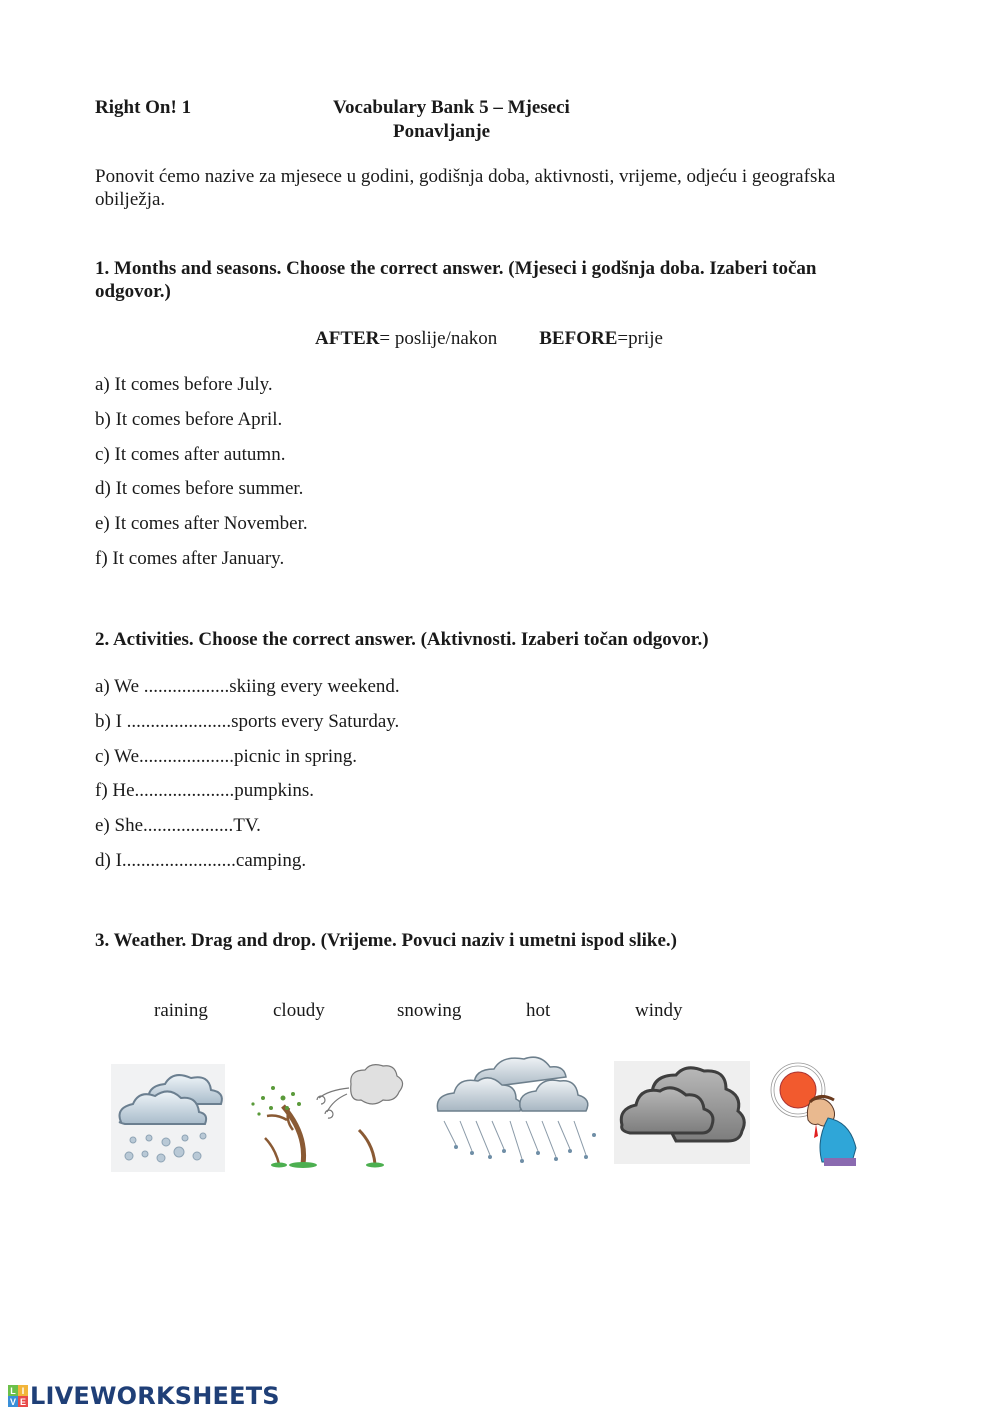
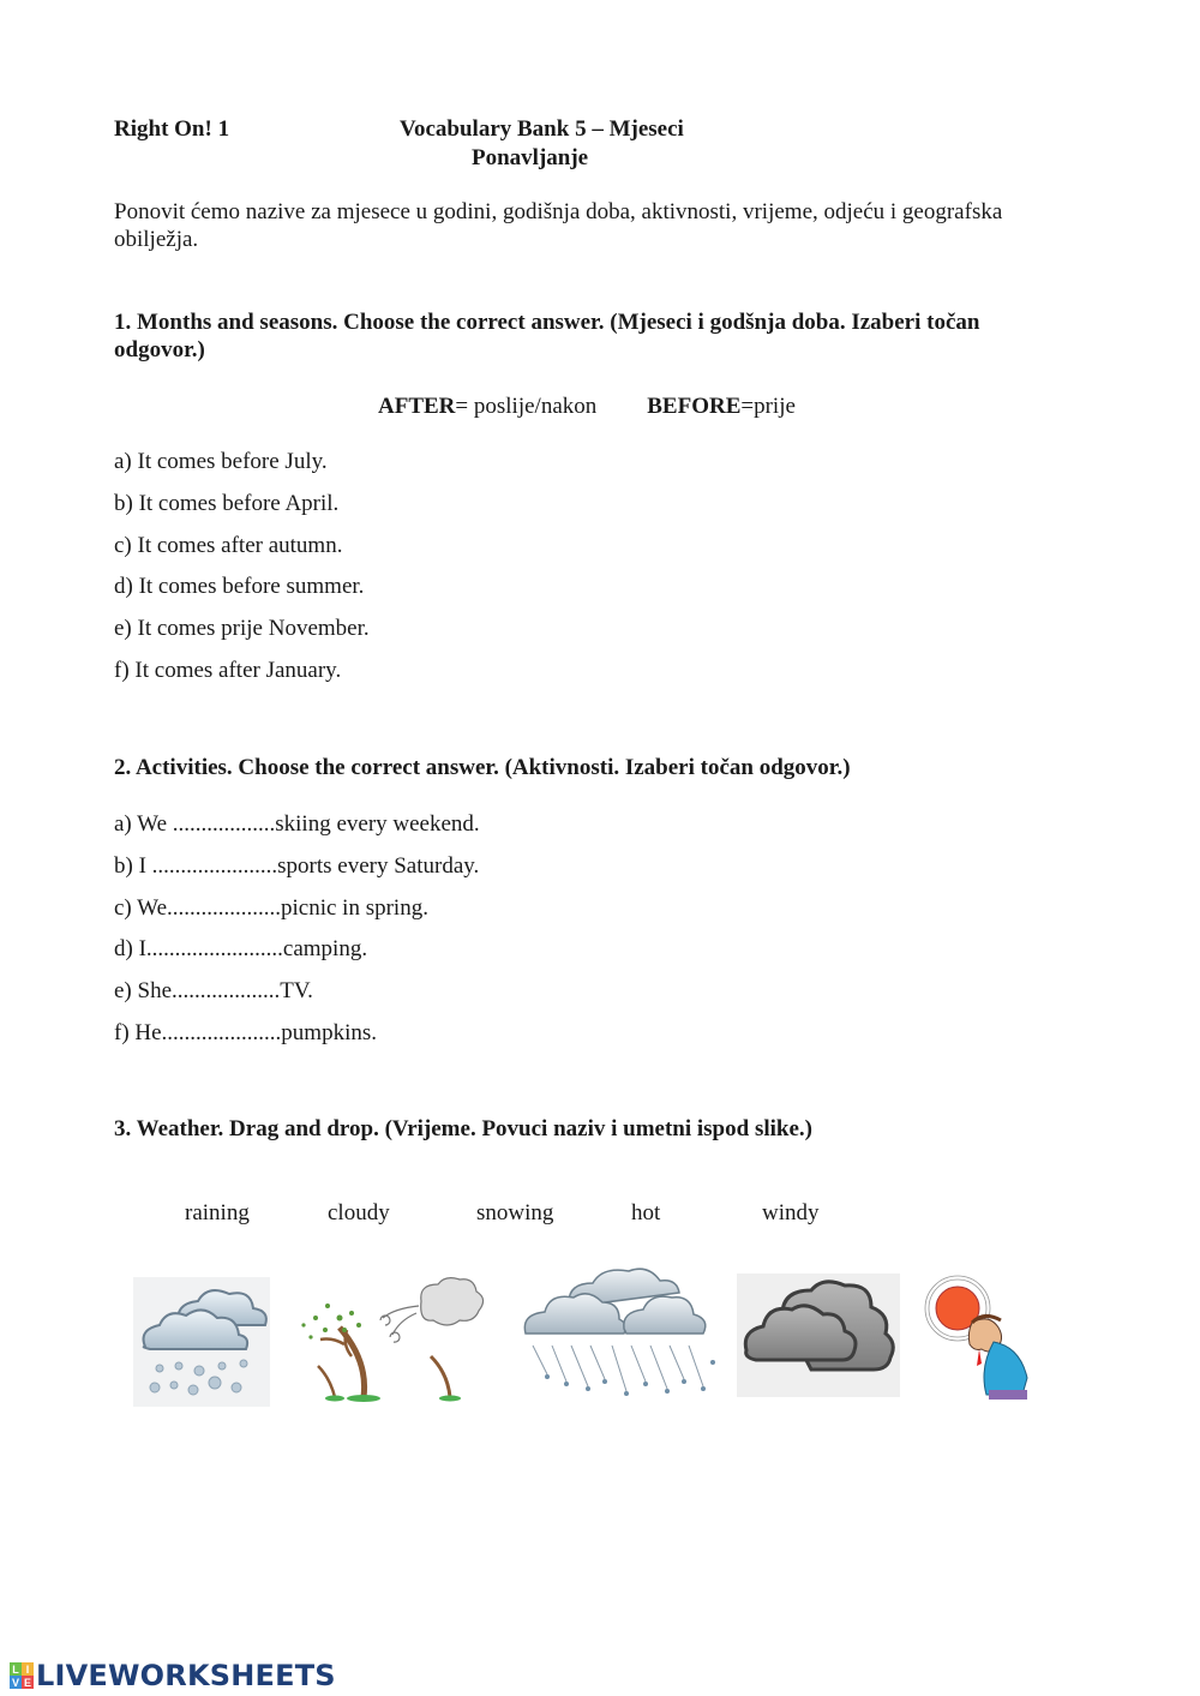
  Right On! 1
  Vocabulary Bank 5 – Mjeseci
  Ponavljanje
  Ponovit ćemo nazive za mjesece u godini, godišnja doba, aktivnosti, vrijeme, odjeću i geografska obilježja.
  1. Months and seasons. Choose the correct answer. (Mjeseci i godšnja doba. Izaberi točan odgovor.)
  AFTER= poslije/nakon BEFORE=prije
  a) It comes before July.
  b) It comes before April.
  c) It comes after autumn.
  d) It comes before summer.
- e) It comes after November.
+ e) It comes prije November.
  f) It comes after January.
  2. Activities. Choose the correct answer. (Aktivnosti. Izaberi točan odgovor.)
  a) We ..................skiing every weekend.
  b) I ......................sports every Saturday.
  c) We....................picnic in spring.
- f) He.....................pumpkins.
+ d) I........................camping.
  e) She...................TV.
- d) I........................camping.
+ f) He.....................pumpkins.
  3. Weather. Drag and drop. (Vrijeme. Povuci naziv i umetni ispod slike.)
  raining
  cloudy
  snowing
  hot
  windy
  L
  I
  V
  E
  LIVEWORKSHEETS
